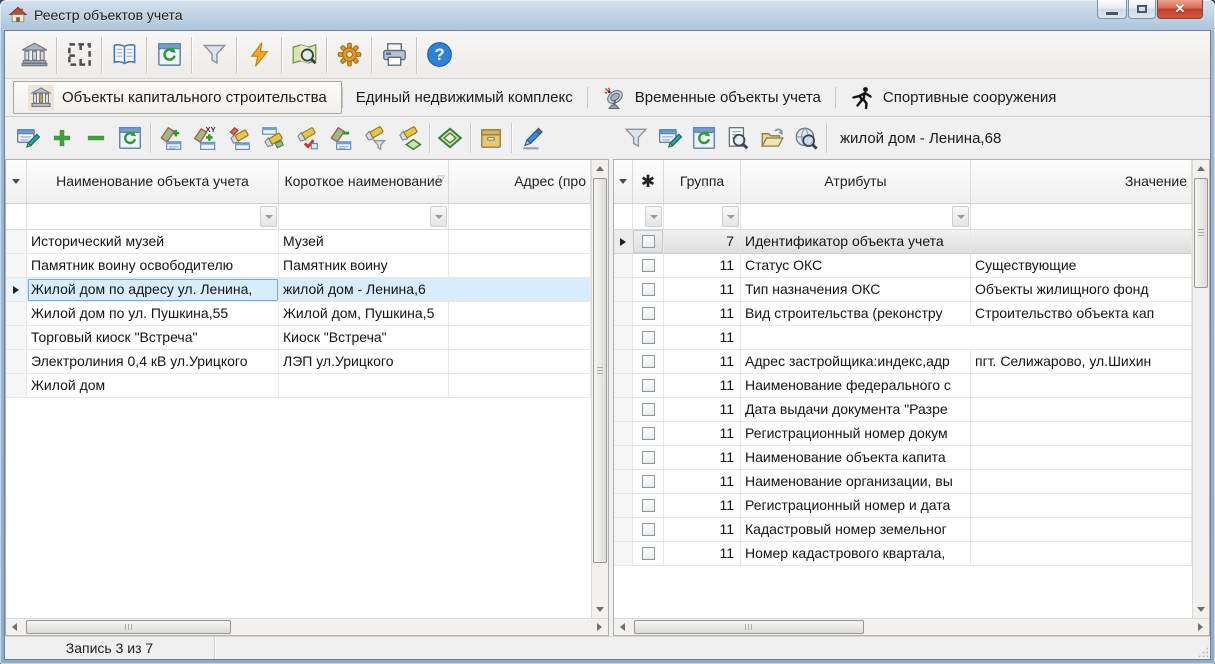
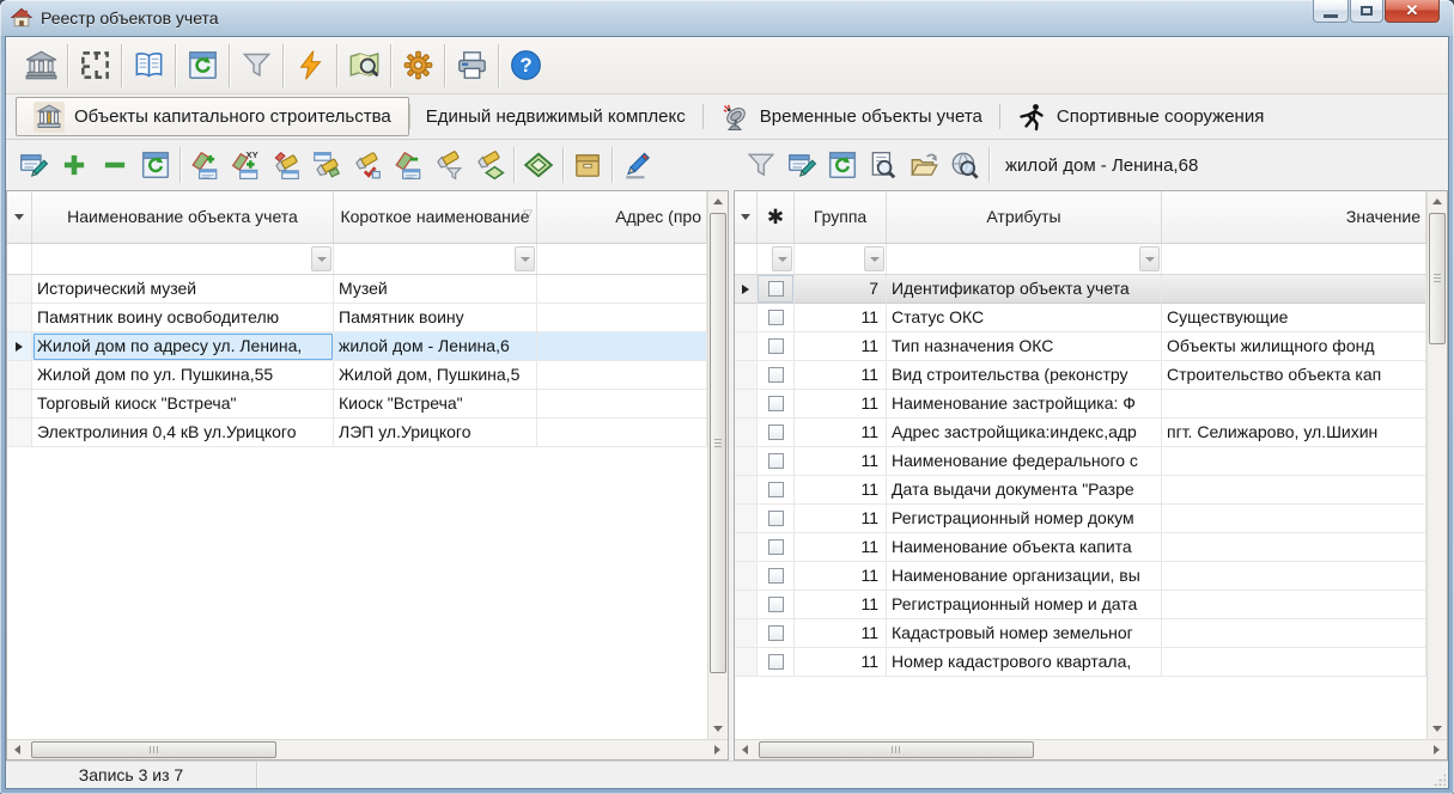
  Реестр объектов учета
  ✕
  ?
  Объекты капитального строительства
  Единый недвижимый комплекс
  Временные объекты учета
  Спортивные сооружения
  XY
  Наименование объекта учета
  Короткое наименование
  ▽
  Адрес (про
  Исторический музей
  Музей
  Памятник воину освободителю
  Памятник воину
  Жилой дом по адресу ул. Ленина,
  жилой дом - Ленина,6
  Жилой дом по ул. Пушкина,55
  Жилой дом, Пушкина,5
  Торговый киоск "Встреча"
  Киоск "Встреча"
  Электролиния 0,4 кВ ул.Урицкого
  ЛЭП ул.Урицкого
- Жилой дом
  жилой дом - Ленина,68
  ✱
  Группа
  Атрибуты
  Значение
  7
  Идентификатор объекта учета
  11
  Статус ОКС
  Существующие
  11
  Тип назначения ОКС
  Объекты жилищного фонд
  11
  Вид строительства (реконстру
  Строительство объекта кап
  11
+ Наименование застройщика: Ф
  11
  Адрес застройщика:индекс,адр
  пгт. Селижарово, ул.Шихин
  11
  Наименование федерального с
  11
  Дата выдачи документа "Разре
  11
  Регистрационный номер докум
  11
  Наименование объекта капита
  11
  Наименование организации, вы
  11
  Регистрационный номер и дата
  11
  Кадастровый номер земельног
  11
  Номер кадастрового квартала,
  Запись 3 из 7
